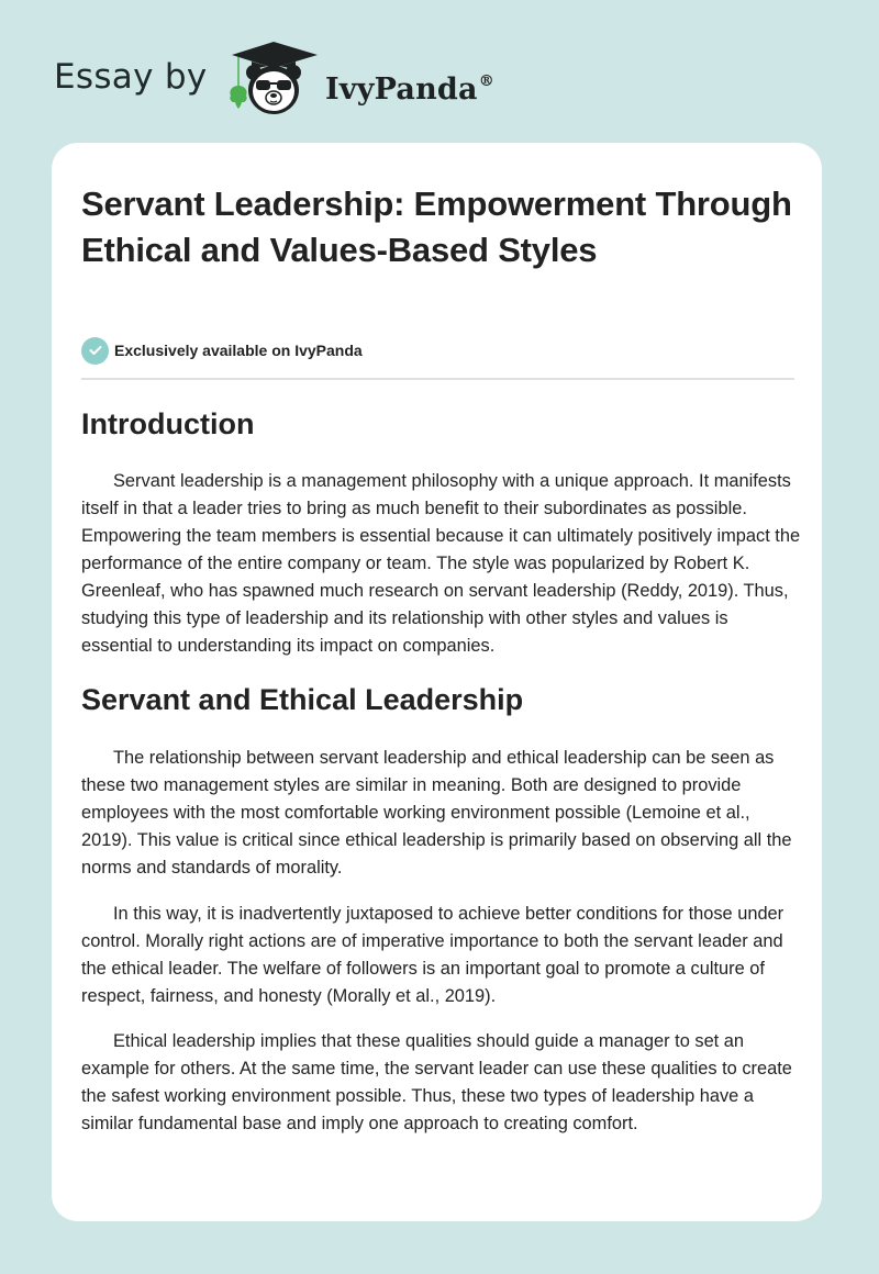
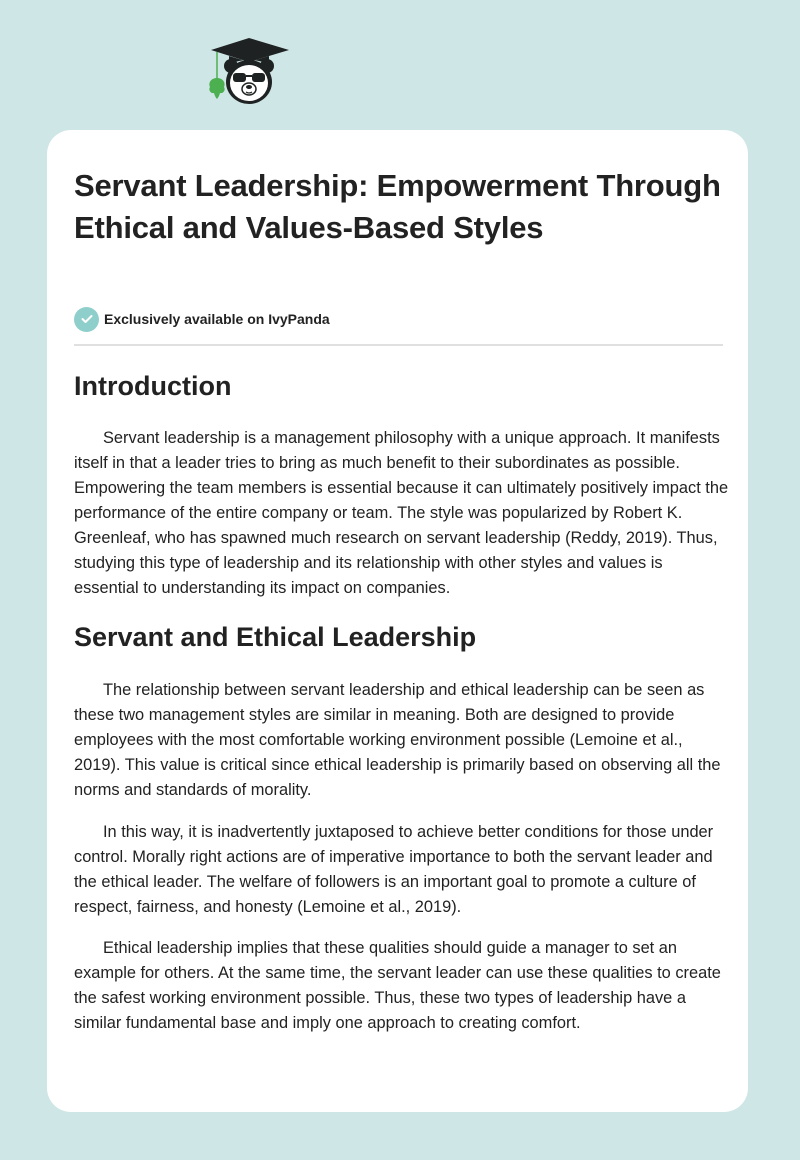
- Essay by
- IvyPanda®
  Servant Leadership: Empowerment Through Ethical and Values-Based Styles
  Exclusively available on IvyPanda
  Introduction
  Servant leadership is a management philosophy with a unique approach. It manifests itself in that a leader tries to bring as much benefit to their subordinates as possible. Empowering the team members is essential because it can ultimately positively impact the performance of the entire company or team. The style was popularized by Robert K. Greenleaf, who has spawned much research on servant leadership (Reddy, 2019). Thus, studying this type of leadership and its relationship with other styles and values is essential to understanding its impact on companies.
  Servant and Ethical Leadership
  The relationship between servant leadership and ethical leadership can be seen as these two management styles are similar in meaning. Both are designed to provide employees with the most comfortable working environment possible (Lemoine et al., 2019). This value is critical since ethical leadership is primarily based on observing all the norms and standards of morality.
- In this way, it is inadvertently juxtaposed to achieve better conditions for those under control. Morally right actions are of imperative importance to both the servant leader and the ethical leader. The welfare of followers is an important goal to promote a culture of respect, fairness, and honesty (Morally et al., 2019).
+ In this way, it is inadvertently juxtaposed to achieve better conditions for those under control. Morally right actions are of imperative importance to both the servant leader and the ethical leader. The welfare of followers is an important goal to promote a culture of respect, fairness, and honesty (Lemoine et al., 2019).
  Ethical leadership implies that these qualities should guide a manager to set an example for others. At the same time, the servant leader can use these qualities to create the safest working environment possible. Thus, these two types of leadership have a similar fundamental base and imply one approach to creating comfort.
